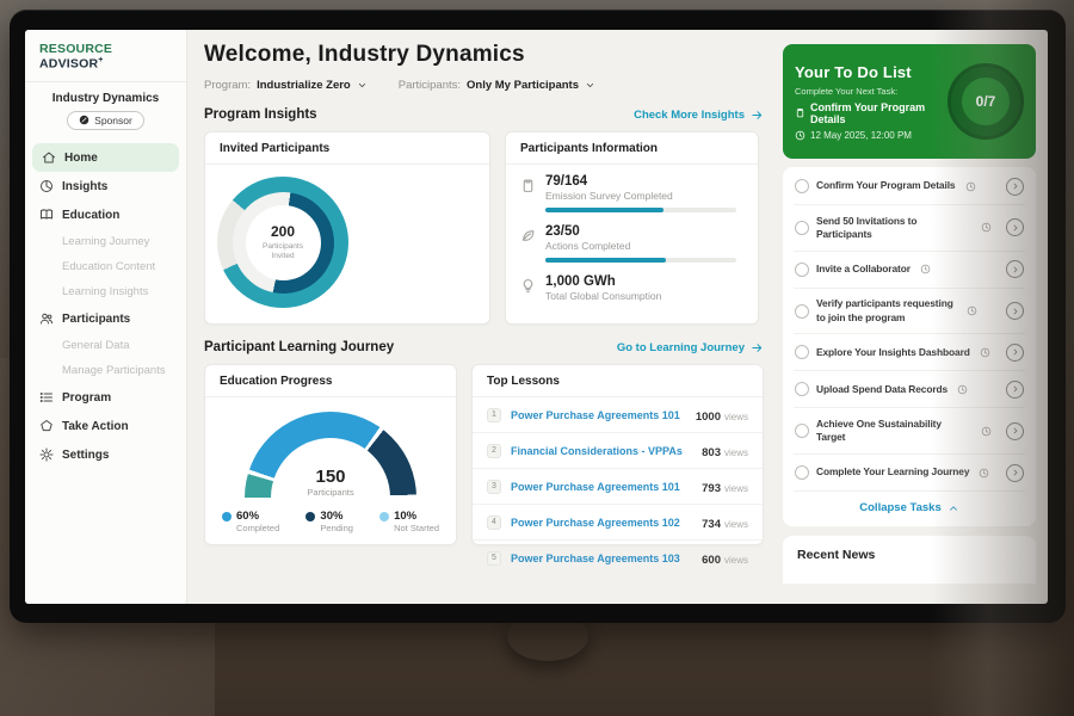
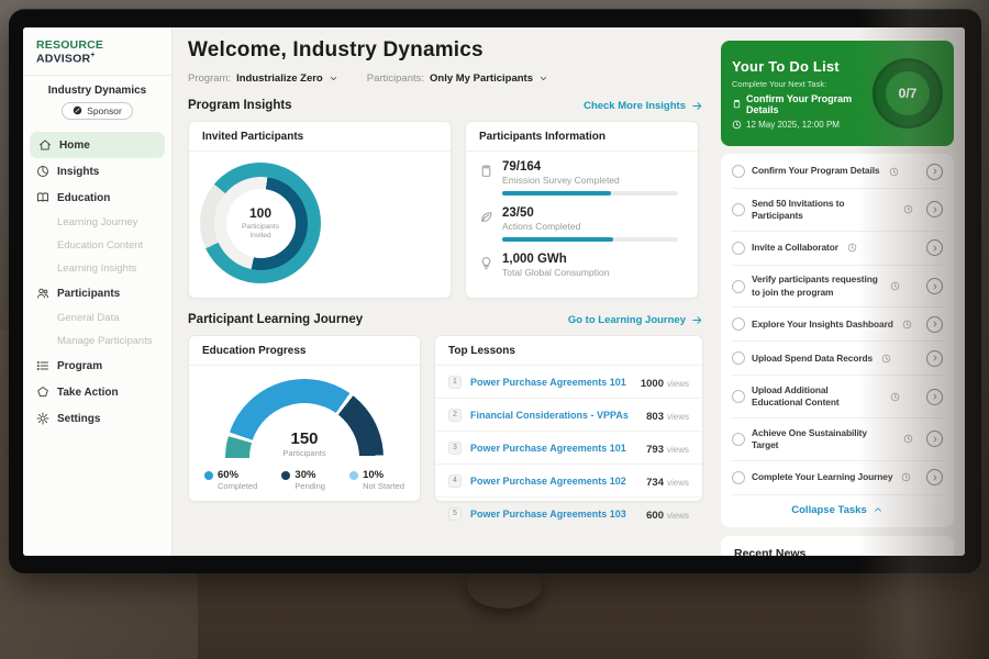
  RESOURCE ADVISOR
  Industry Dynamics
  Sponsor
  Home
  Insights
  Education
  Learning Journey
  Education Content
  Learning Insights
  Participants
  General Data
  Manage Participants
  Program
  Take Action
  Settings
  Welcome, Industry Dynamics
  Program:
  Industrialize Zero
  Participants:
  Only My Participants
  Program Insights
  Check More Insights
  Invited Participants
- 200
+ 100
  Participants Information
  79/164
  Emission Survey Completed
  23/50
  Actions Completed
  1,000 GWh
  Total Global Consumption
  Participant Learning Journey
  Go to Learning Journey
  Education Progress
  150
  Participants
  60%
  Completed
  30%
  Pending
  10%
  Not Started
  Top Lessons
  Power Purchase Agreements 101
  1000 views
  Financial Considerations - VPPAs
  803 views
  Power Purchase Agreements 101
  793 views
  Power Purchase Agreements 102
  734 views
  Power Purchase Agreements 103
  600 views
  Your To Do List
  Complete Your Next Task:
  Confirm Your Program Details
  12 May 2025, 12:00 PM
  Confirm Your Program D
  Send 50 Invitations to Participants
  Invite a Collaborator
  Verify participants reque to join the program
  Explore Your Insights Da
  Upload Spend Data Reco
+ Upload Additional Educational Content
  Achieve One Sustainabil Target
  Complete Your Learning
  Collapse Tas
  Recent News
